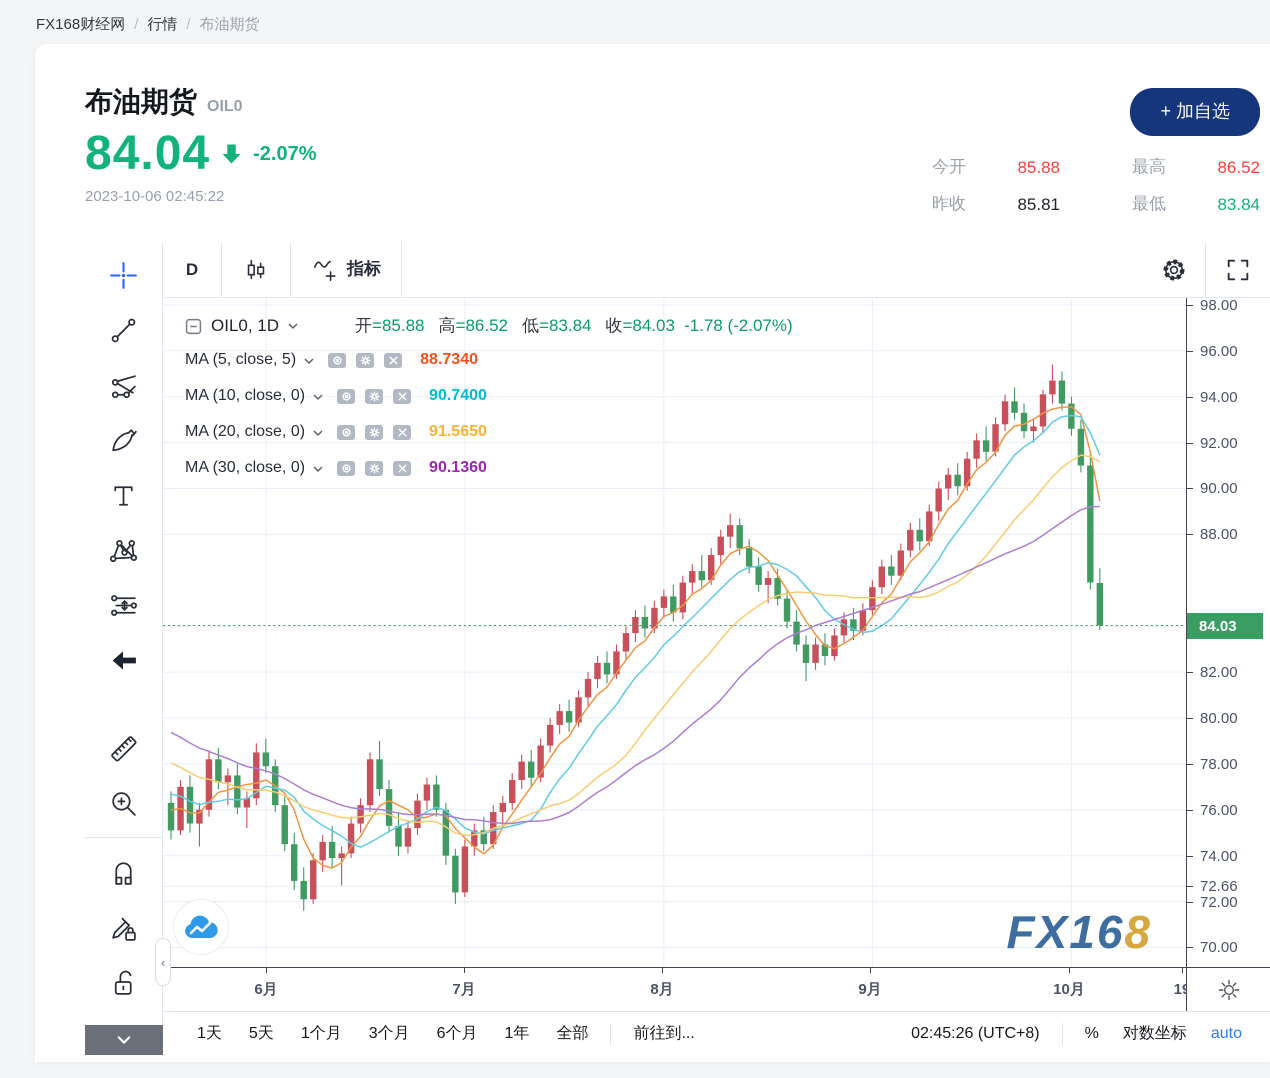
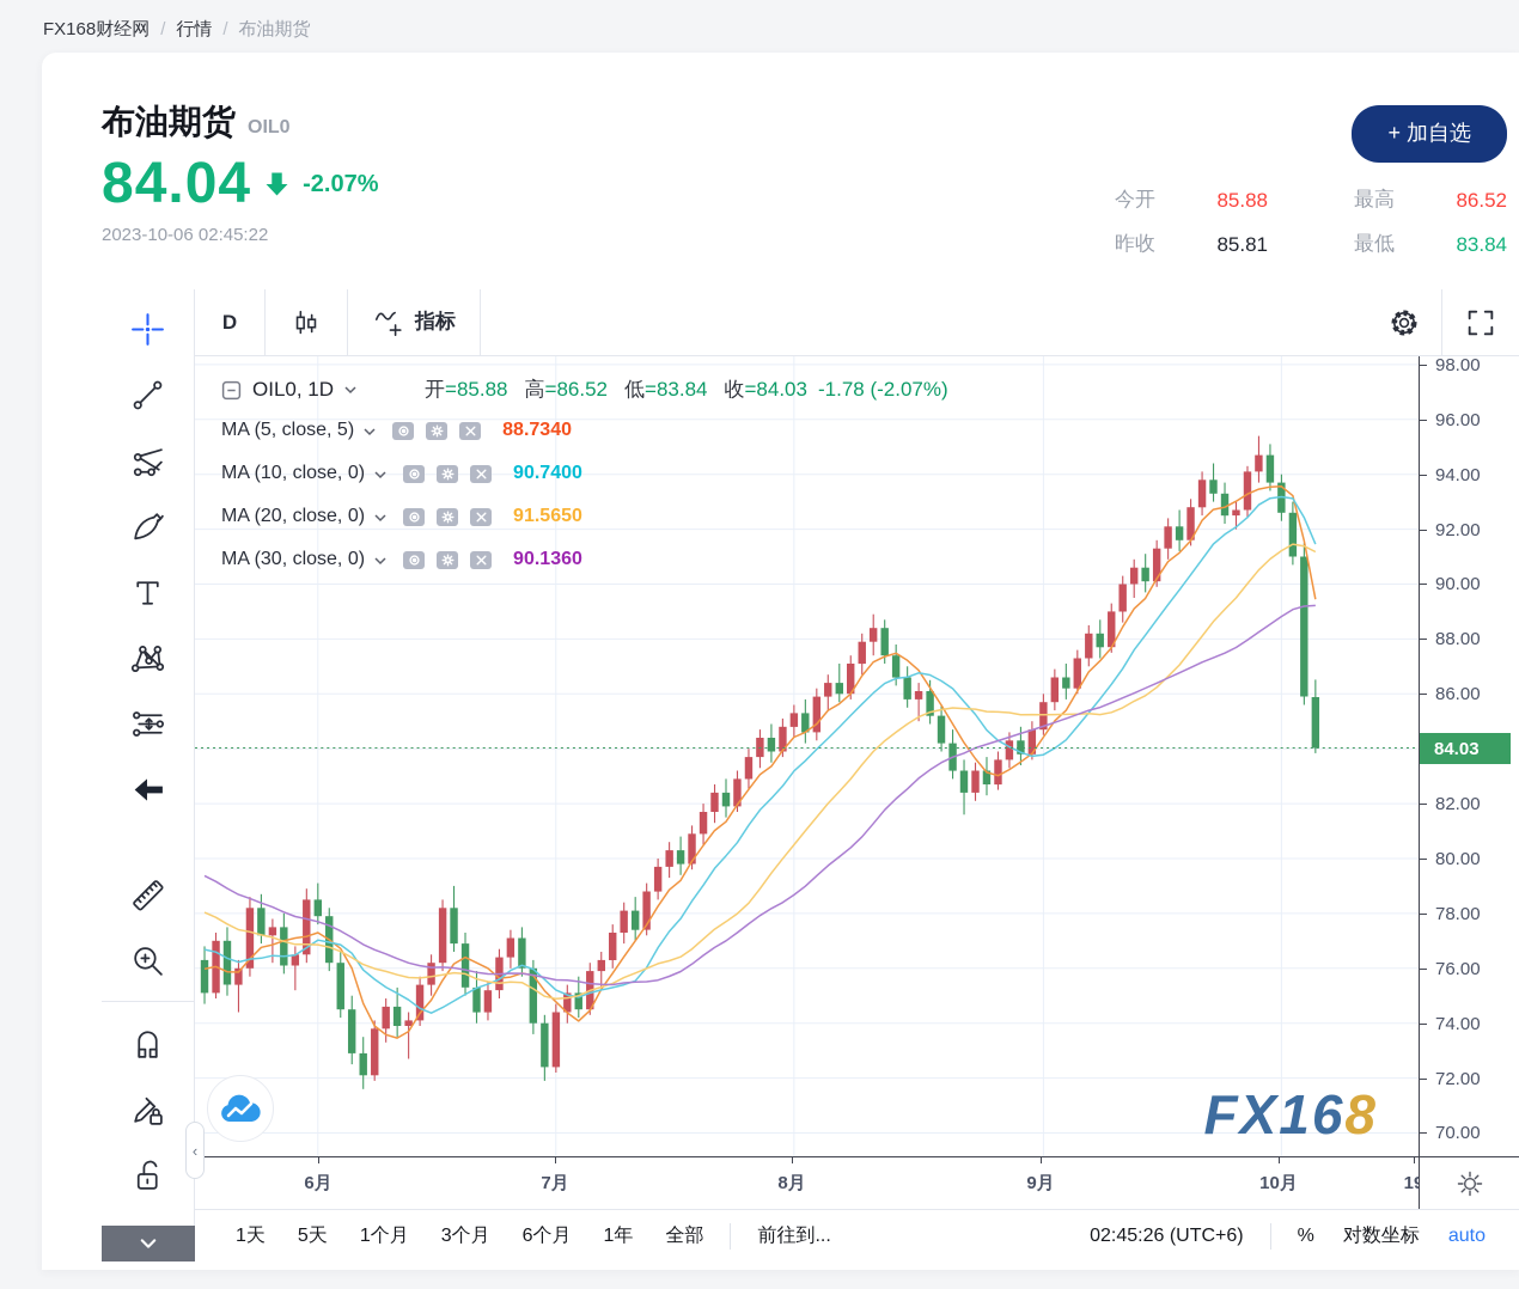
  FX168财经网 / 行情 / 布油期货
  布油期货
  OIL0
  84.04
  -2.07%
  2023-10-06 02:45:22
  + 加自选
  今开
  85.88
  最高
  86.52
  昨收
  85.81
  最低
  83.84
  ‹
  D
  指标
  OIL0, 1D
  开=85.88
  高=86.52
  低=83.84
  收=84.03
  -1.78 (-2.07%)
  MA (5, close, 5)
  88.7340
  MA (10, close, 0)
  90.7400
  MA (20, close, 0)
  91.5650
  MA (30, close, 0)
  90.1360
  FX168
  84.03
  98.00
  96.00
  94.00
  92.00
  90.00
  88.00
- 72.66
+ 86.00
  82.00
  80.00
  78.00
  76.00
  74.00
  72.00
  70.00
  6月
  7月
  8月
  9月
  10月
  1天
  5天
  1个月
  3个月
  6个月
  1年
  全部
  前往到...
- 02:45:26 (UTC+8)
+ 02:45:26 (UTC+6)
  %
  对数坐标
  auto
